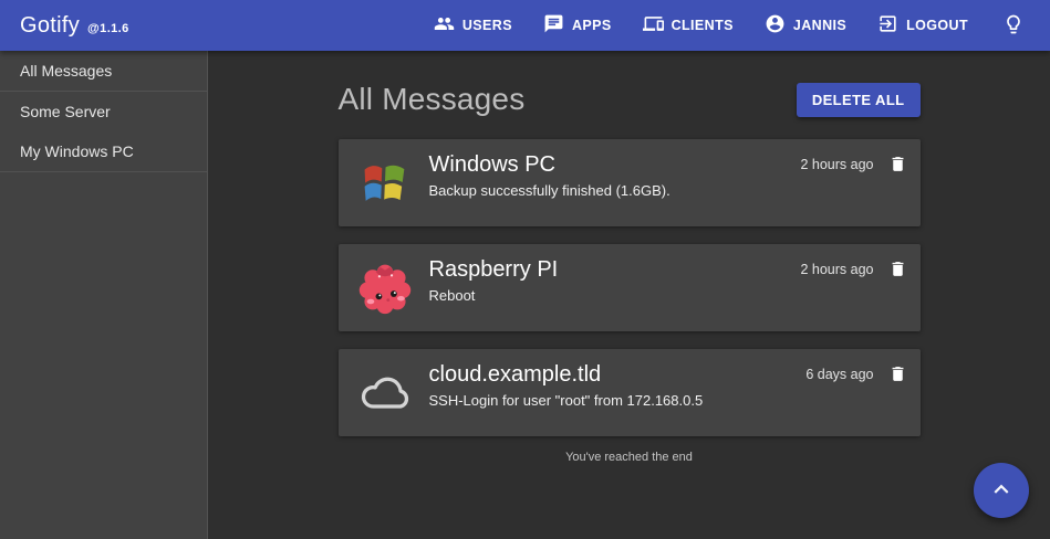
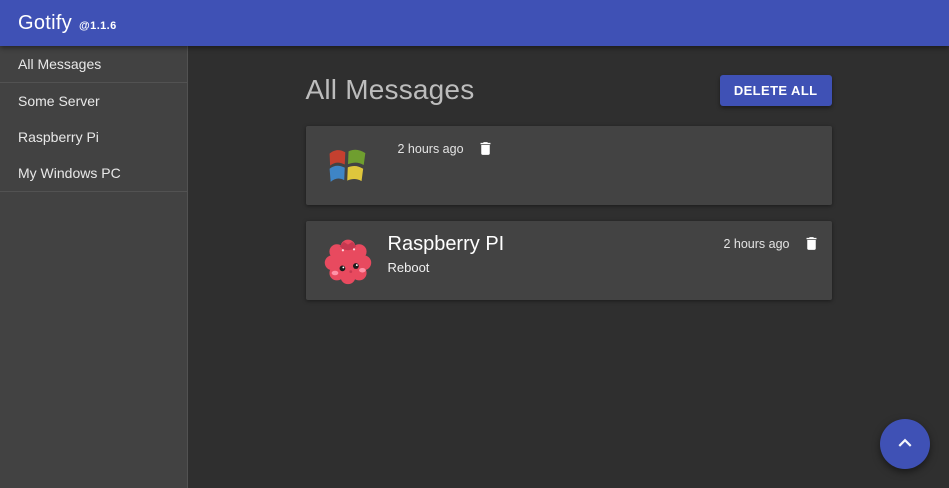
  Gotify
  @1.1.6
- USERS
- APPS
- CLIENTS
- JANNIS
- LOGOUT
  All Messages
  Some Server
+ Raspberry Pi
  My Windows PC
  All Messages
  DELETE ALL
- Windows PC
- Backup successfully finished (1.6GB).
  2 hours ago
  Raspberry PI
  Reboot
  2 hours ago
- cloud.example.tld
- SSH-Login for user "root" from 172.168.0.5
- 6 days ago
- You've reached the end
